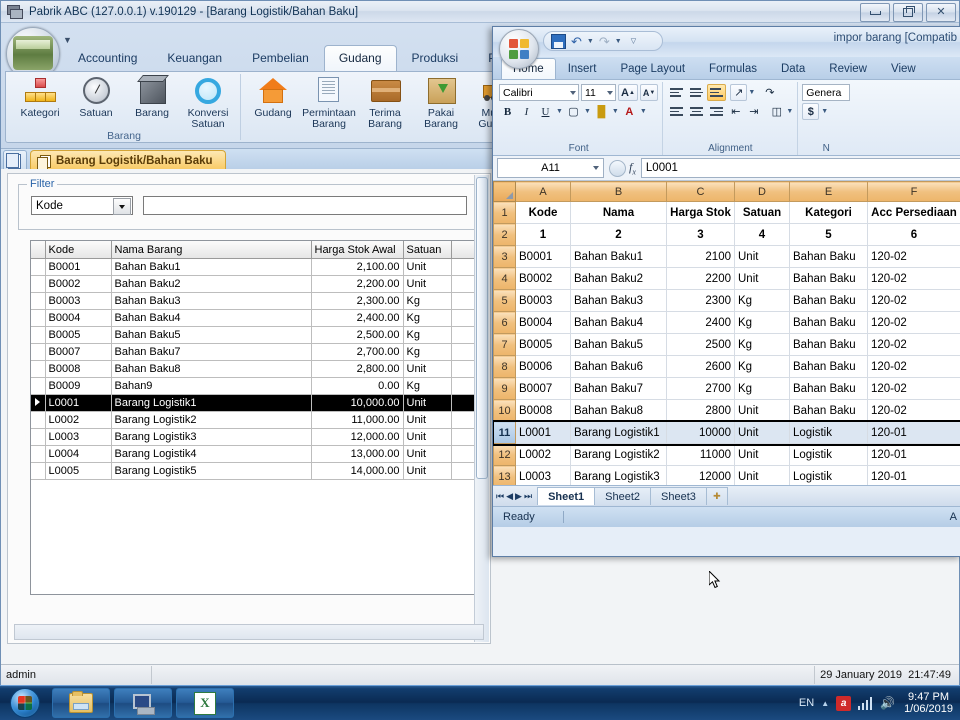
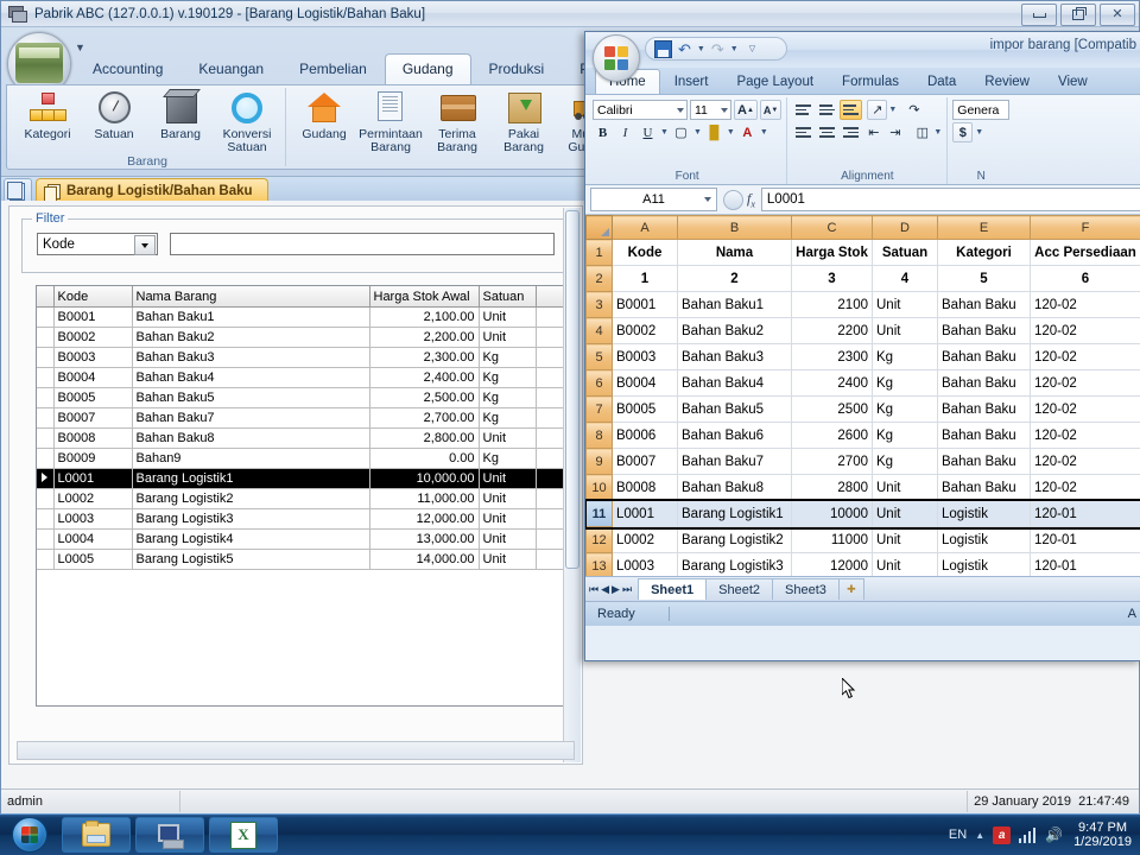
  Pabrik ABC (127.0.0.1) v.190129 - [Barang Logistik/Bahan Baku]
  ✕
  ▼
  Accounting
  Keuangan
  Pembelian
  Gudang
  Produksi
  Kategori
  Satuan
  Barang
  Konversi Satuan
  Barang
  Gudang
  Permintaan Barang
  Terima Barang
  Pakai Barang
  Barang Logistik/Bahan Baku
  Filter
  Kode
  	Kode	Nama Barang	Harga Stok Awal	Satuan
  	B0001	Bahan Baku1	2,100.00	Unit
  	B0002	Bahan Baku2	2,200.00	Unit
  	B0003	Bahan Baku3	2,300.00	Kg
  	B0004	Bahan Baku4	2,400.00	Kg
  	B0005	Bahan Baku5	2,500.00	Kg
  	B0007	Bahan Baku7	2,700.00	Kg
  	B0008	Bahan Baku8	2,800.00	Unit
  	B0009	Bahan9	0.00	Kg
  	L0001	Barang Logistik1	10,000.00	Unit
  	L0002	Barang Logistik2	11,000.00	Unit
  	L0003	Barang Logistik3	12,000.00	Unit
  	L0004	Barang Logistik4	13,000.00	Unit
  	L0005	Barang Logistik5	14,000.00	Unit
  admin
  29 January 2019
  21:47:49
  ↶
  ↷
  impor barang [Compatib
  Home
  Insert
  Page Layout
  Formulas
  Data
  Review
  View
  Calibri
  11
  A
  A
  B
  I
  U
  ▢
  █
  A
  Font
  ↗
  ↷
  ⇤
  ⇥
  ◫
  Alignment
  Genera
  $
  N
  A11
  fx
  L0001
  	A	B	C	D	E	F
  1	Kode	Nama	Harga Stok	Satuan	Kategori	Acc Persediaan
  2	1	2	3	4	5	6
  3	B0001	Bahan Baku1	2100	Unit	Bahan Baku	120-02
  4	B0002	Bahan Baku2	2200	Unit	Bahan Baku	120-02
  5	B0003	Bahan Baku3	2300	Kg	Bahan Baku	120-02
  6	B0004	Bahan Baku4	2400	Kg	Bahan Baku	120-02
  7	B0005	Bahan Baku5	2500	Kg	Bahan Baku	120-02
  8	B0006	Bahan Baku6	2600	Kg	Bahan Baku	120-02
  9	B0007	Bahan Baku7	2700	Kg	Bahan Baku	120-02
  10	B0008	Bahan Baku8	2800	Unit	Bahan Baku	120-02
  11	L0001	Barang Logistik1	10000	Unit	Logistik	120-01
  12	L0002	Barang Logistik2	11000	Unit	Logistik	120-01
  13	L0003	Barang Logistik3	12000	Unit	Logistik	120-01
  ⏮
  ◀
  ▶
  ⏭
  Sheet1
  Sheet2
  Sheet3
  ✚
  Ready
  A
  EN
  ▲
  a
  🔊
  9:47 PM
- 1/06/2019
+ 1/29/2019
